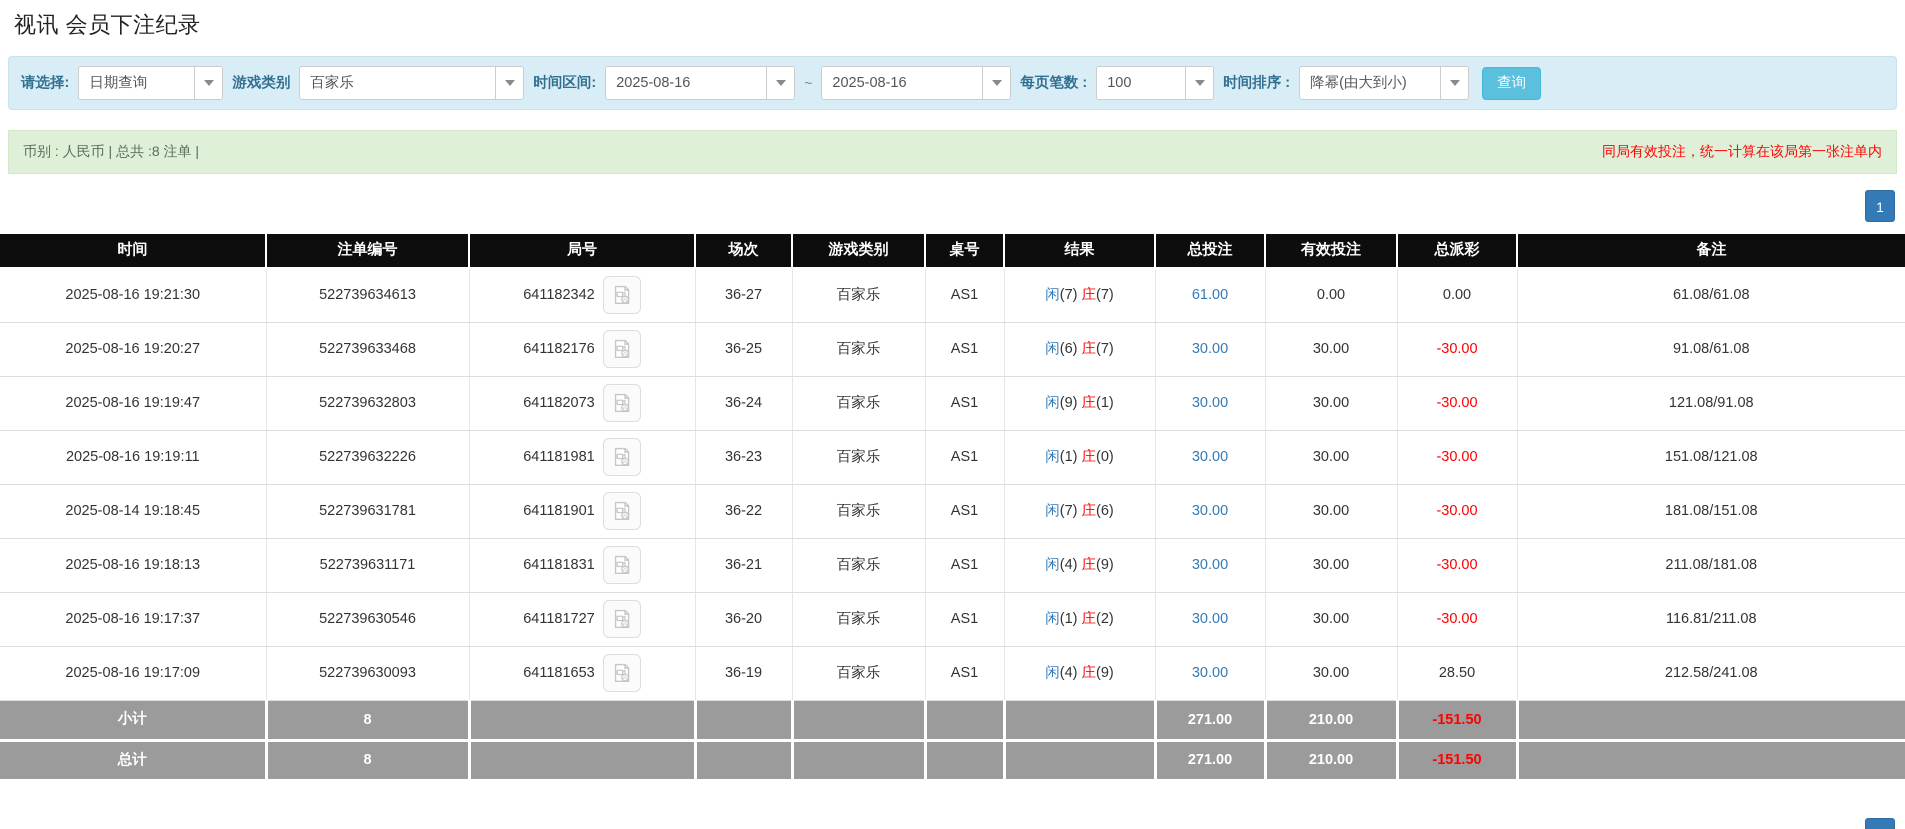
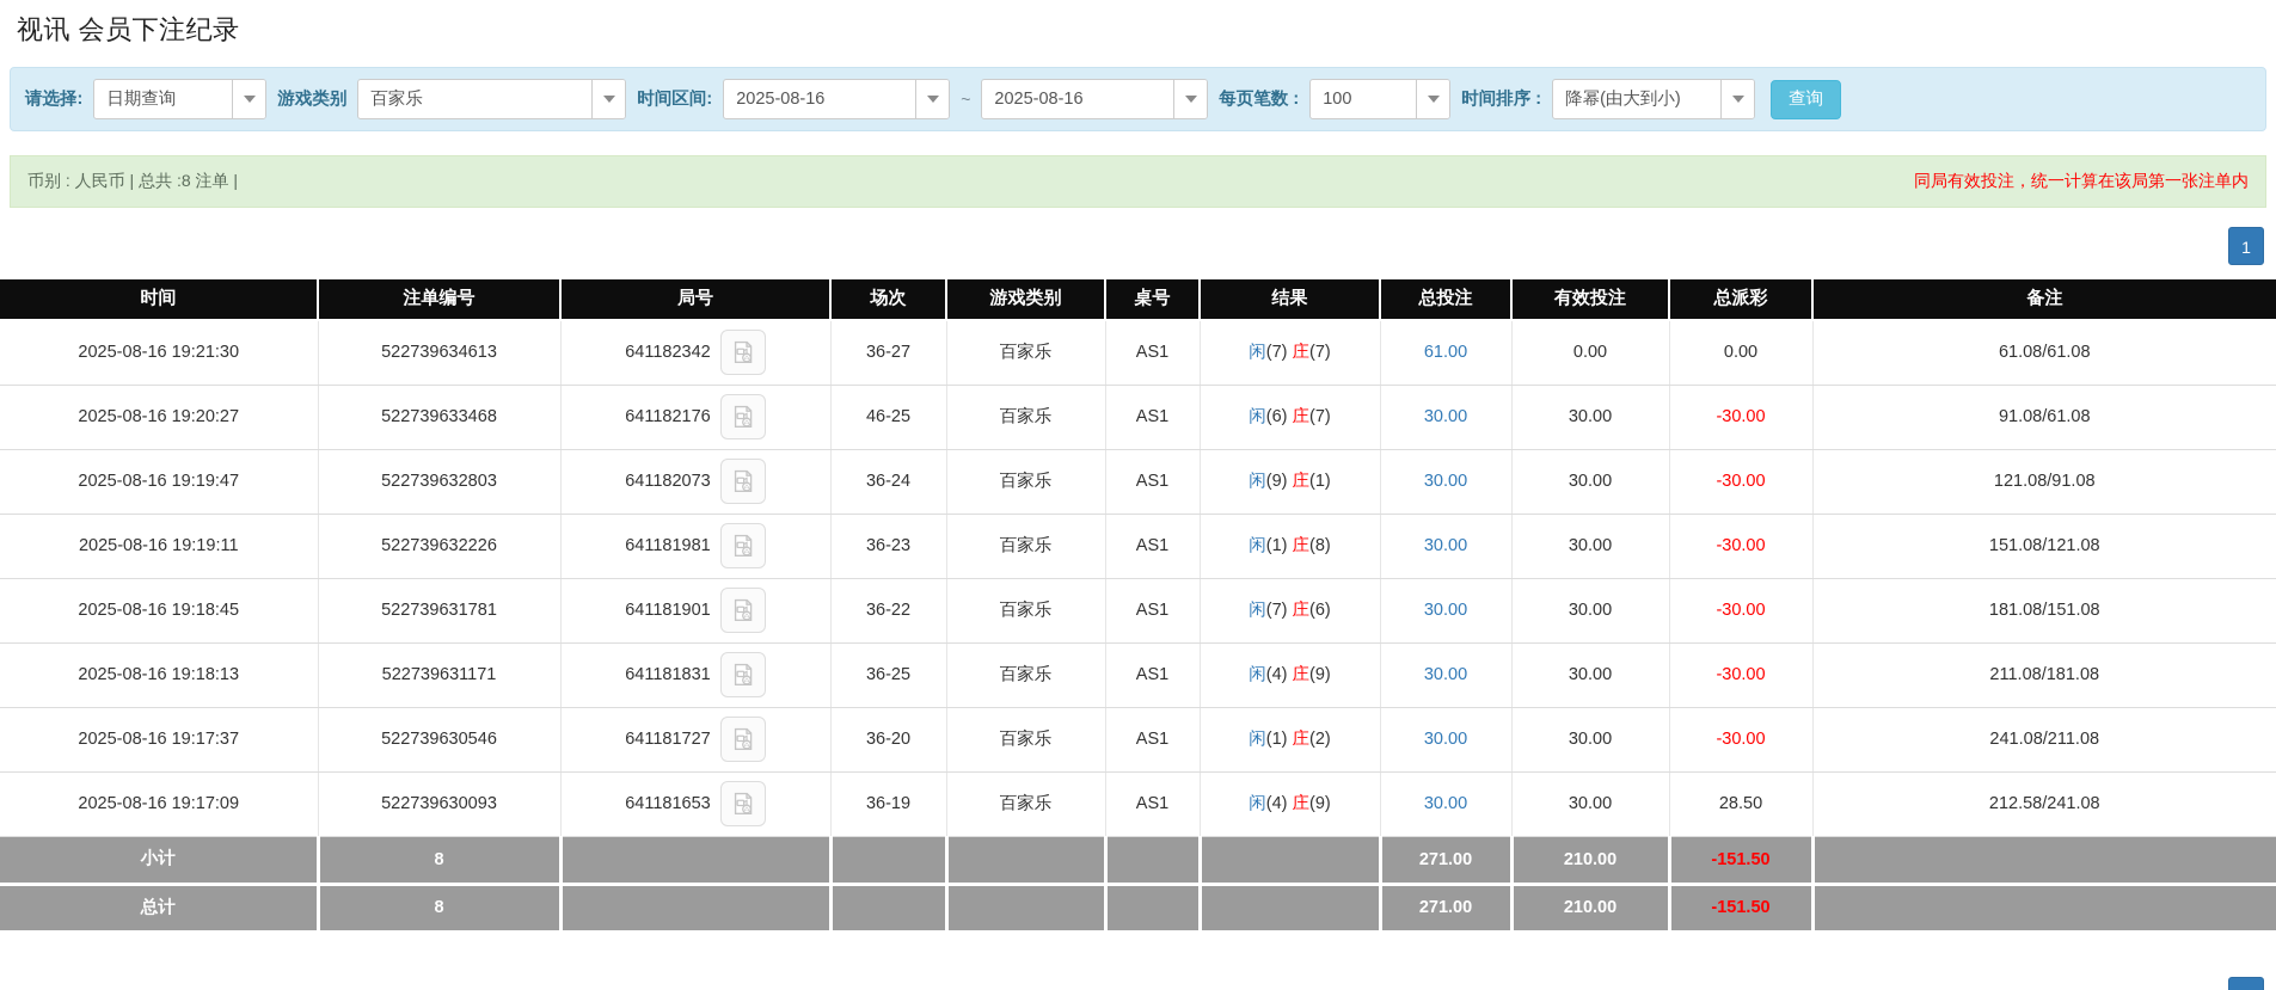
  视讯 会员下注纪录
  请选择:
  日期查询
  游戏类别
  百家乐
  时间区间:
  2025-08-16
  ~
  2025-08-16
  每页笔数 :
  100
  时间排序 :
  降幂(由大到小)
  查询
  币别 : 人民币 | 总共 :8 注单 |
  同局有效投注，统一计算在该局第一张注单内
  1
  时间	注单编号	局号	场次	游戏类别	桌号	结果	总投注	有效投注	总派彩	备注
  2025-08-16 19:21:30	522739634613	641182342	36-27	百家乐	AS1	闲(7) 庄(7)	61.00	0.00	0.00	61.08/61.08
- 2025-08-16 19:20:27	522739633468	641182176	36-25	百家乐	AS1	闲(6) 庄(7)	30.00	30.00	-30.00	91.08/61.08
+ 2025-08-16 19:20:27	522739633468	641182176	46-25	百家乐	AS1	闲(6) 庄(7)	30.00	30.00	-30.00	91.08/61.08
  2025-08-16 19:19:47	522739632803	641182073	36-24	百家乐	AS1	闲(9) 庄(1)	30.00	30.00	-30.00	121.08/91.08
- 2025-08-16 19:19:11	522739632226	641181981	36-23	百家乐	AS1	闲(1) 庄(0)	30.00	30.00	-30.00	151.08/121.08
+ 2025-08-16 19:19:11	522739632226	641181981	36-23	百家乐	AS1	闲(1) 庄(8)	30.00	30.00	-30.00	151.08/121.08
- 2025-08-14 19:18:45	522739631781	641181901	36-22	百家乐	AS1	闲(7) 庄(6)	30.00	30.00	-30.00	181.08/151.08
+ 2025-08-16 19:18:45	522739631781	641181901	36-22	百家乐	AS1	闲(7) 庄(6)	30.00	30.00	-30.00	181.08/151.08
- 2025-08-16 19:18:13	522739631171	641181831	36-21	百家乐	AS1	闲(4) 庄(9)	30.00	30.00	-30.00	211.08/181.08
+ 2025-08-16 19:18:13	522739631171	641181831	36-25	百家乐	AS1	闲(4) 庄(9)	30.00	30.00	-30.00	211.08/181.08
- 2025-08-16 19:17:37	522739630546	641181727	36-20	百家乐	AS1	闲(1) 庄(2)	30.00	30.00	-30.00	116.81/211.08
+ 2025-08-16 19:17:37	522739630546	641181727	36-20	百家乐	AS1	闲(1) 庄(2)	30.00	30.00	-30.00	241.08/211.08
  2025-08-16 19:17:09	522739630093	641181653	36-19	百家乐	AS1	闲(4) 庄(9)	30.00	30.00	28.50	212.58/241.08
  小计	8						271.00	210.00	-151.50
  总计	8						271.00	210.00	-151.50
